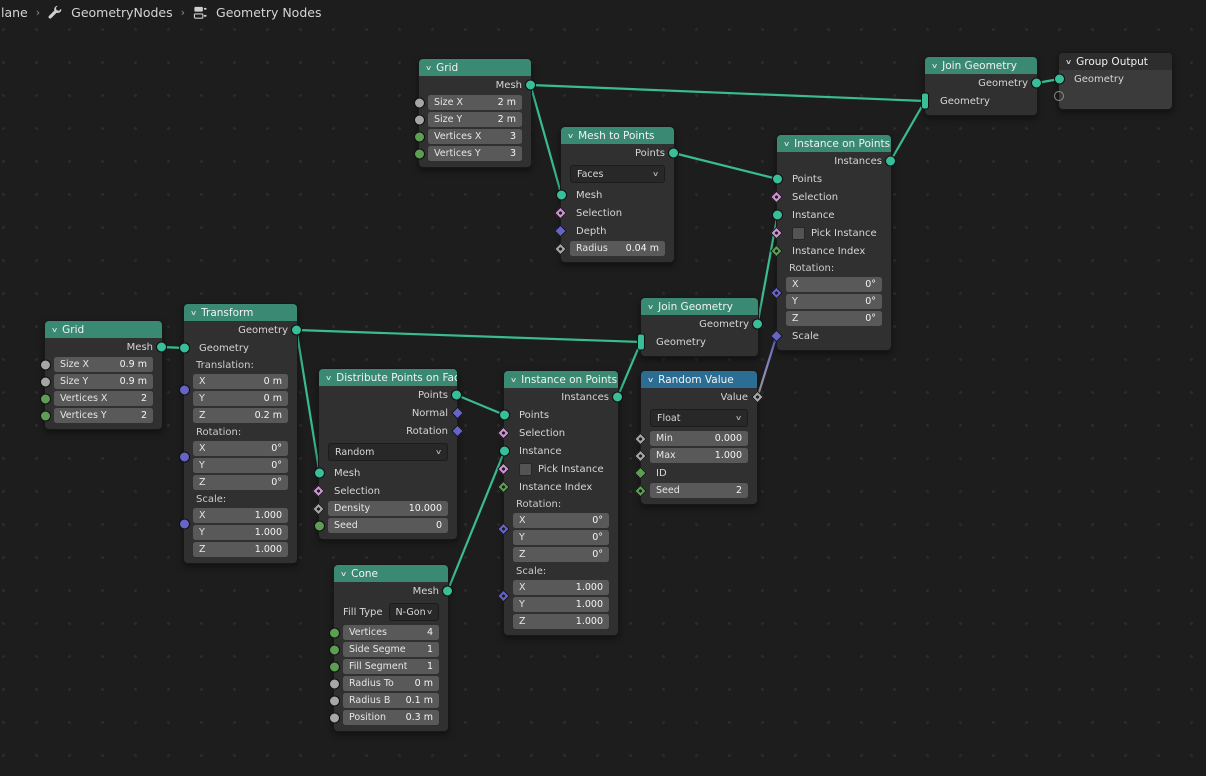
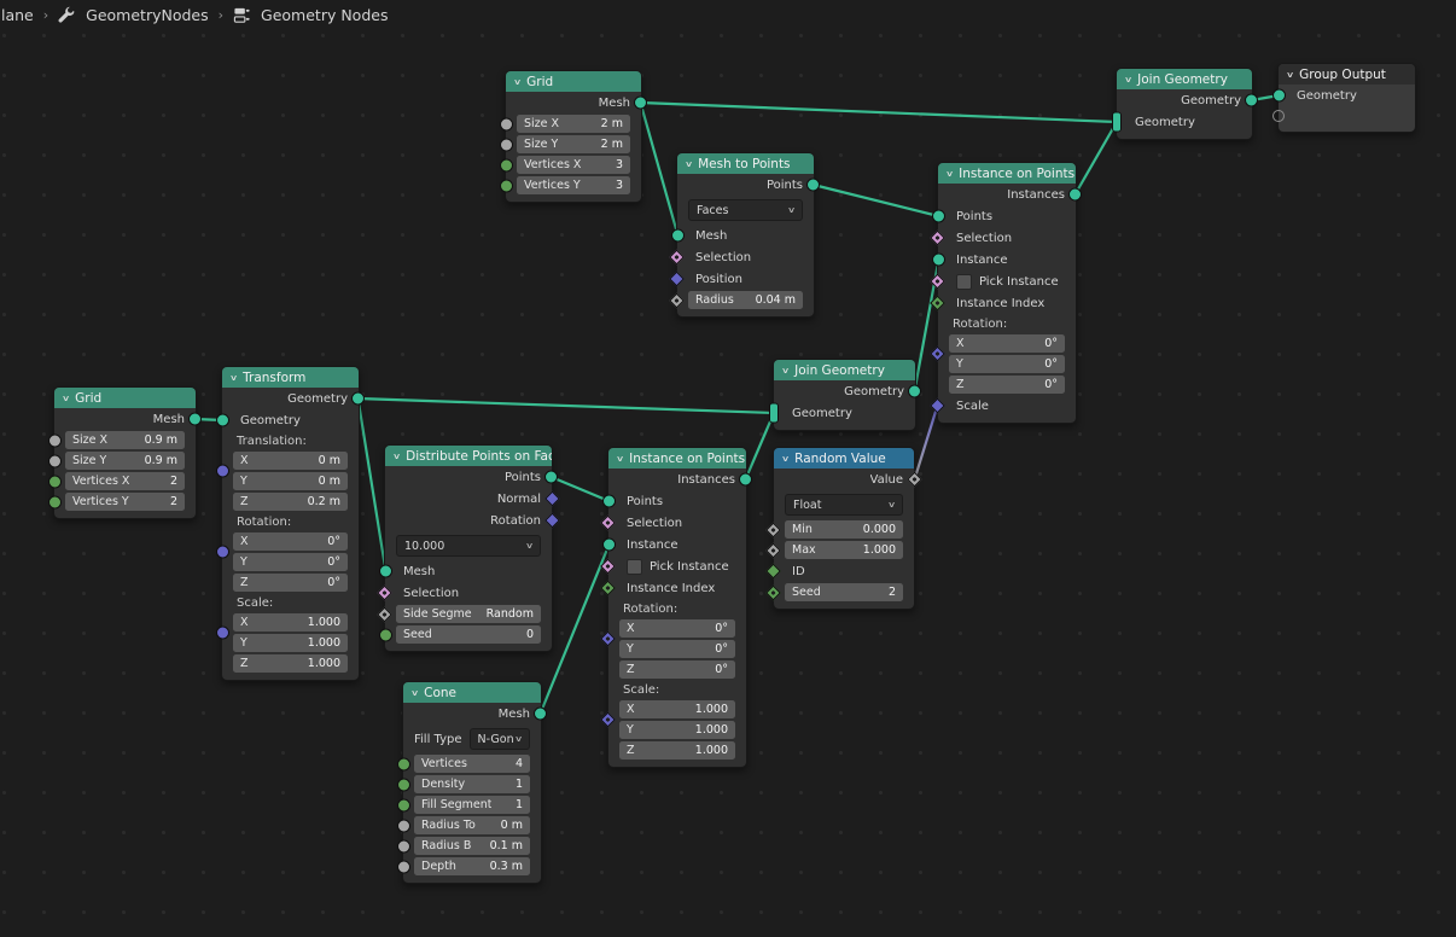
  lane
  ›
  GeometryNodes
  ›
  Geometry Nodes
  ∨
  Grid
  Mesh
  Size X
  2 m
  Size Y
  2 m
  Vertices X
  3
  Vertices Y
  3
  ∨
  Mesh to Points
  Points
  Faces
  ∨
  Mesh
  Selection
- Depth
+ Position
  Radius
  0.04 m
  ∨
  Instance on Points
  Instances
  Points
  Selection
  Instance
  Pick Instance
  Instance Index
  Rotation:
  X
  0°
  Y
  0°
  Z
  0°
  Scale
  ∨
  Join Geometry
  Geometry
  Geometry
  ∨
  Group Output
  Geometry
  ∨
  Grid
  Mesh
  Size X
  0.9 m
  Size Y
  0.9 m
  Vertices X
  2
  Vertices Y
  2
  ∨
  Transform
  Geometry
  Geometry
  Translation:
  X
  0 m
  Y
  0 m
  Z
  0.2 m
  Rotation:
  X
  0°
  Y
  0°
  Z
  0°
  Scale:
  X
  1.000
  Y
  1.000
  Z
  1.000
  ∨
  Distribute Points on Fac
  Points
  Normal
  Rotation
- Random
+ 10.000
  ∨
  Mesh
  Selection
- Density
+ Side Segme
- 10.000
+ Random
  Seed
  0
  ∨
  Instance on Points
  Instances
  Points
  Selection
  Instance
  Pick Instance
  Instance Index
  Rotation:
  X
  0°
  Y
  0°
  Z
  0°
  Scale:
  X
  1.000
  Y
  1.000
  Z
  1.000
  ∨
  Join Geometry
  Geometry
  Geometry
  ∨
  Random Value
  Value
  Float
  ∨
  Min
  0.000
  Max
  1.000
  ID
  Seed
  2
  ∨
  Cone
  Mesh
  Fill Type
  N-Gon
  ∨
  Vertices
  4
- Side Segme
+ Density
  1
  Fill Segment
  1
  Radius To
  0 m
  Radius B
  0.1 m
- Position
+ Depth
  0.3 m
